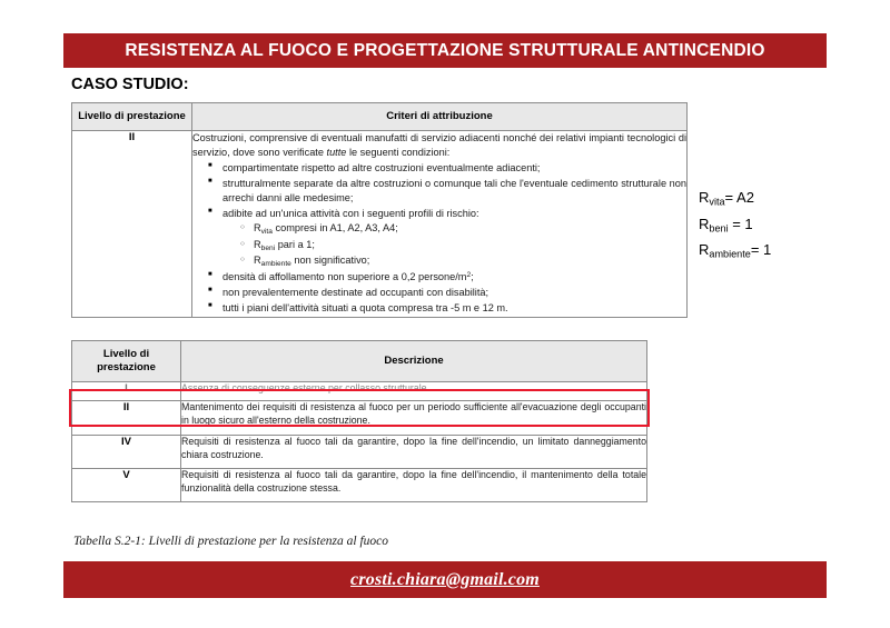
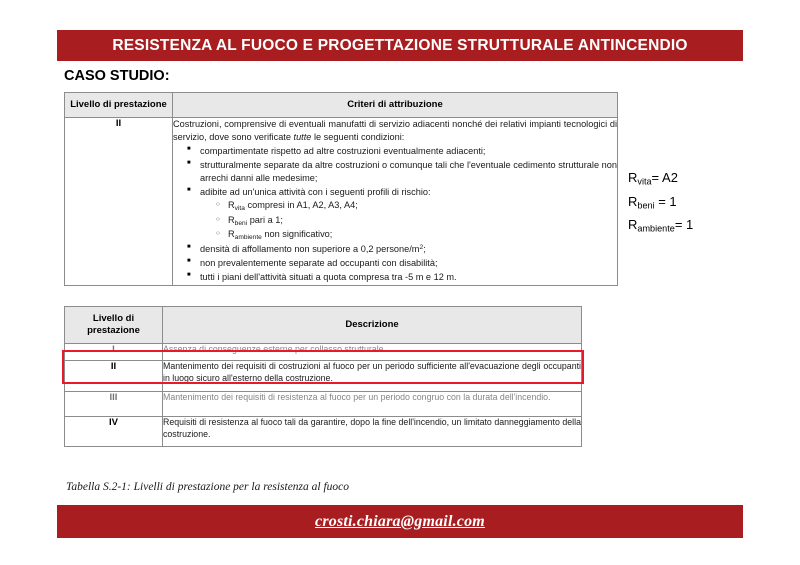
  RESISTENZA AL FUOCO E PROGETTAZIONE STRUTTURALE ANTINCENDIO
  CASO STUDIO:
  Livello di prestazione	Criteri di attribuzione
- II	Costruzioni, comprensive di eventuali manufatti di servizio adiacenti nonché dei relativi impianti tecnologici di servizio, dove sono verificate tutte le seguenti condizioni: compartimentate rispetto ad altre costruzioni eventualmente adiacenti; strutturalmente separate da altre costruzioni o comunque tali che l'eventuale cedimento strutturale non arrechi danni alle medesime; adibite ad un'unica attività con i seguenti profili di rischio: R compresi in A1, A2, A3, A4; R pari a 1; R non significativo; densità di affollamento non superiore a 0,2 persone/m ; non prevalentemente destinate ad occupanti con disabilità; tutti i piani dell'attività situati a quota compresa tra -5 m e 12 m.
+ II	Costruzioni, comprensive di eventuali manufatti di servizio adiacenti nonché dei relativi impianti tecnologici di servizio, dove sono verificate tutte le seguenti condizioni: compartimentate rispetto ad altre costruzioni eventualmente adiacenti; strutturalmente separate da altre costruzioni o comunque tali che l'eventuale cedimento strutturale non arrechi danni alle medesime; adibite ad un'unica attività con i seguenti profili di rischio: R compresi in A1, A2, A3, A4; R pari a 1; R non significativo; densità di affollamento non superiore a 0,2 persone/m ; non prevalentemente separate ad occupanti con disabilità; tutti i piani dell'attività situati a quota compresa tra -5 m e 12 m.
  Rvita= A2
  Rbeni = 1
  Rambiente= 1
  Livello di prestazione	Descrizione
  I	Assenza di conseguenze esterne per collasso strutturale
- II	Mantenimento dei requisiti di resistenza al fuoco per un periodo sufficiente all'evacuazione degli occupanti in luogo sicuro all'esterno della costruzione.
+ II	Mantenimento dei requisiti di costruzioni al fuoco per un periodo sufficiente all'evacuazione degli occupanti in luogo sicuro all'esterno della costruzione.
+ III	Mantenimento dei requisiti di resistenza al fuoco per un periodo congruo con la durata dell'incendio.
- IV	Requisiti di resistenza al fuoco tali da garantire, dopo la fine dell'incendio, un limitato danneggiamento chiara costruzione.
+ IV	Requisiti di resistenza al fuoco tali da garantire, dopo la fine dell'incendio, un limitato danneggiamento della costruzione.
- V	Requisiti di resistenza al fuoco tali da garantire, dopo la fine dell'incendio, il mantenimento della totale funzionalità della costruzione stessa.
  Tabella S.2-1: Livelli di prestazione per la resistenza al fuoco
  crosti.chiara@gmail.com
